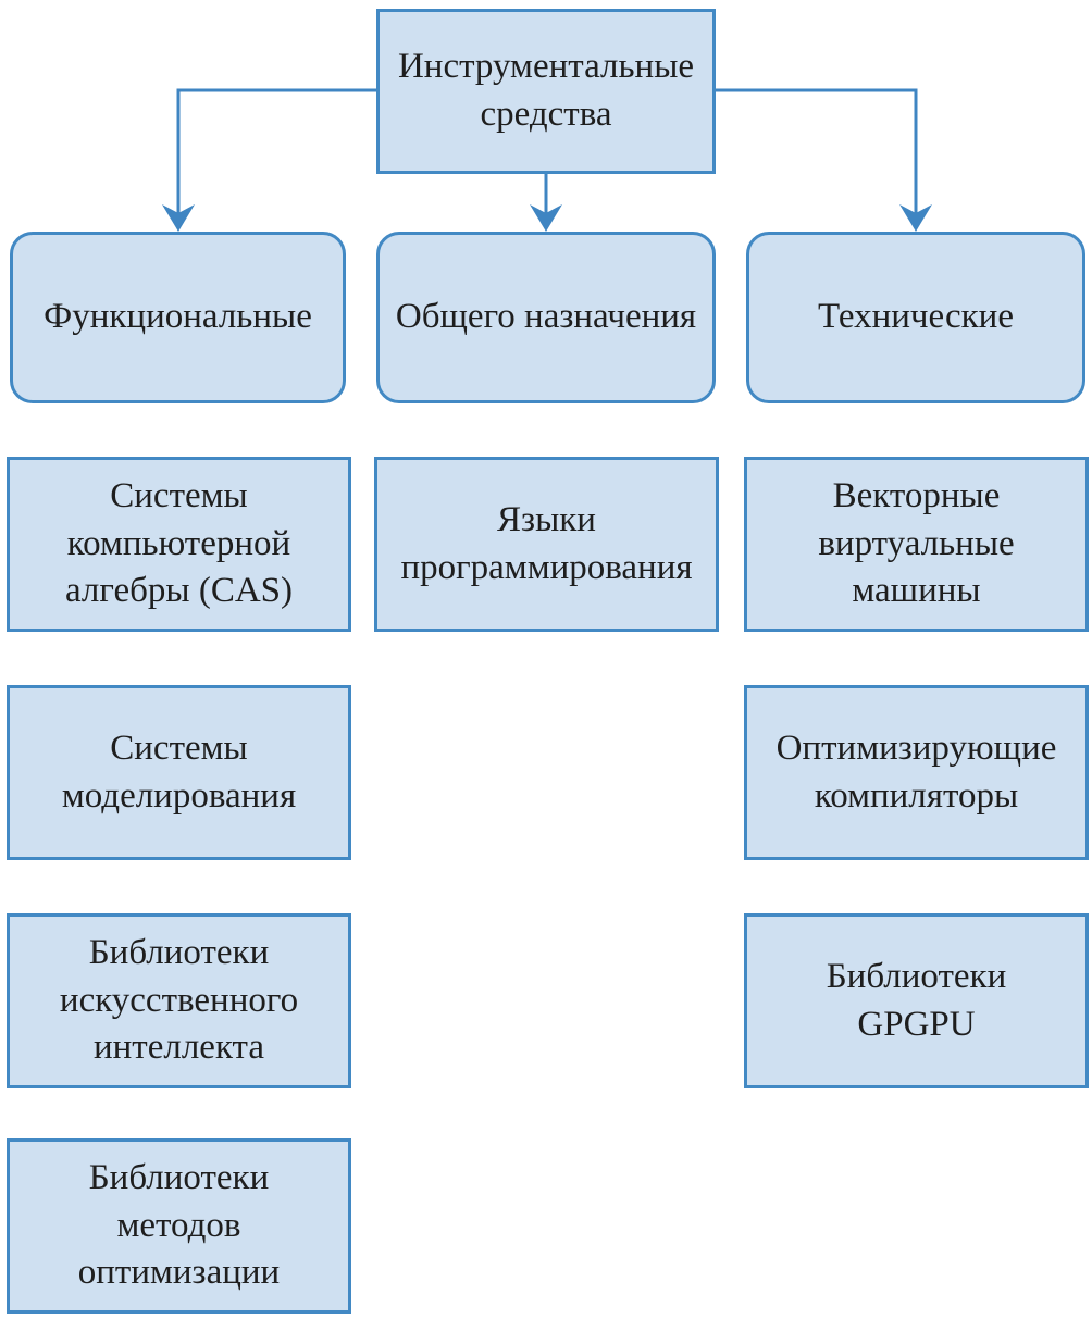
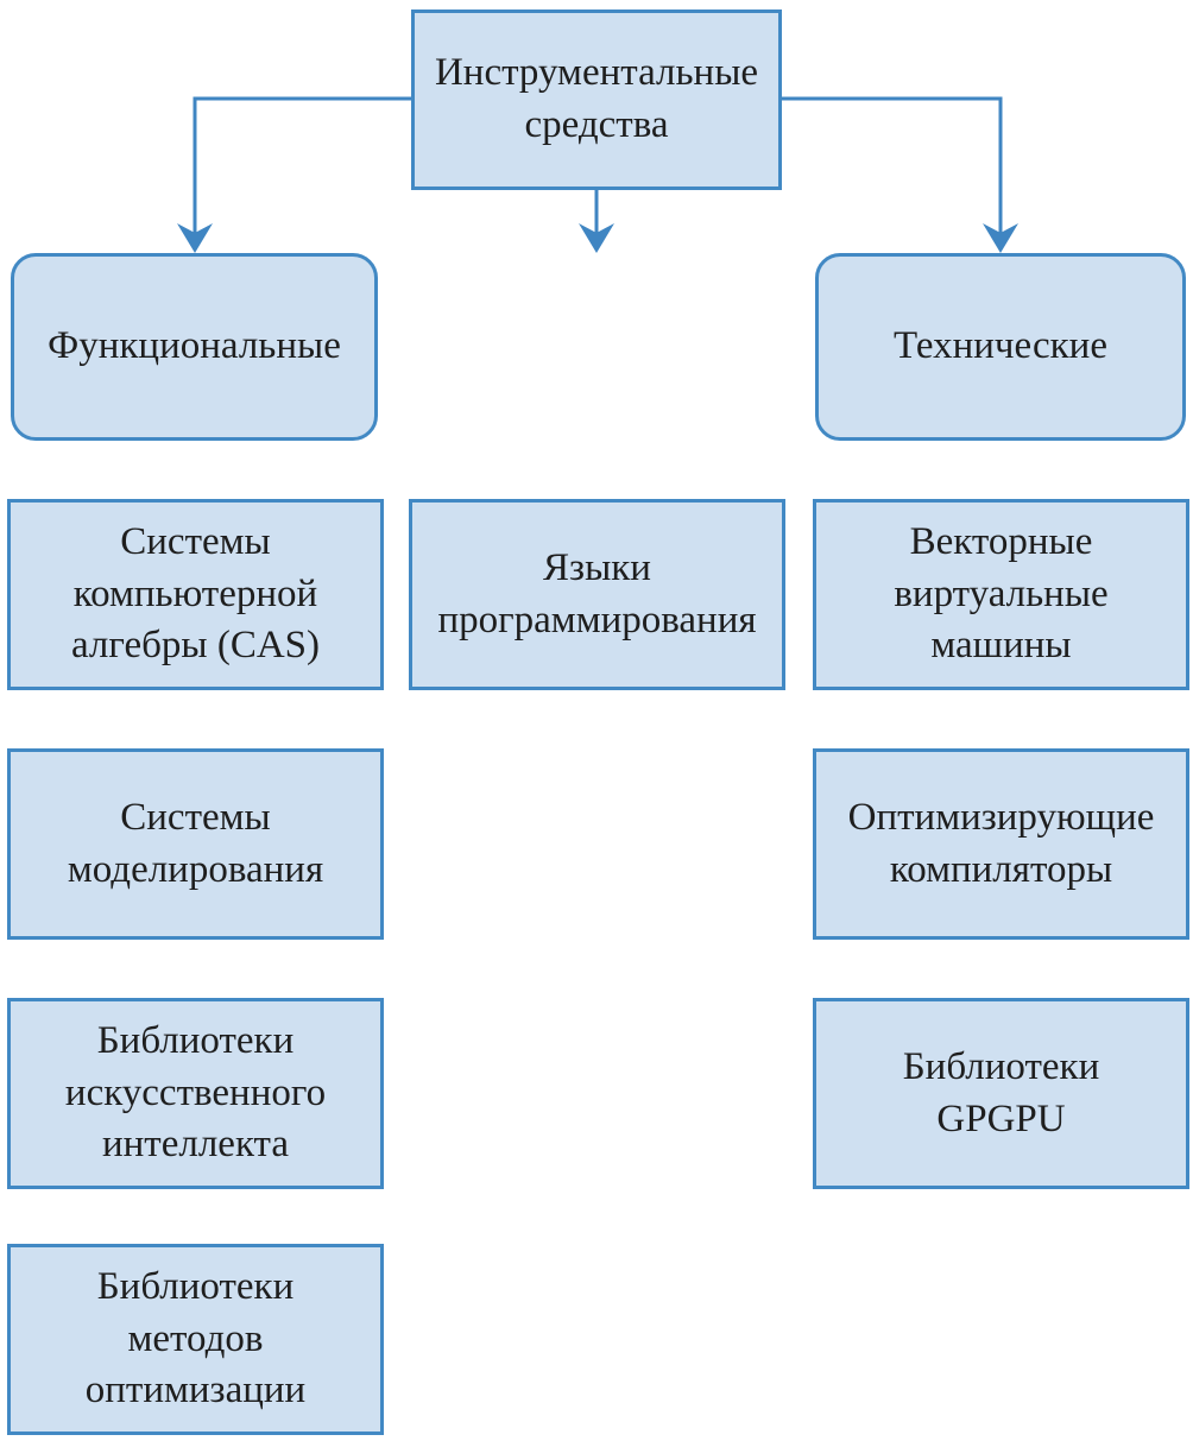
  Инструментальные
  средства
  Функциональные
- Общего назначения
  Технические
  Системы
  компьютерной
  алгебры (CAS)
  Системы
  моделирования
  Библиотеки
  искусственного
  интеллекта
  Библиотеки
  методов
  оптимизации
  Языки
  программирования
  Векторные
  виртуальные
  машины
  Оптимизирующие
  компиляторы
  Библиотеки
  GPGPU
